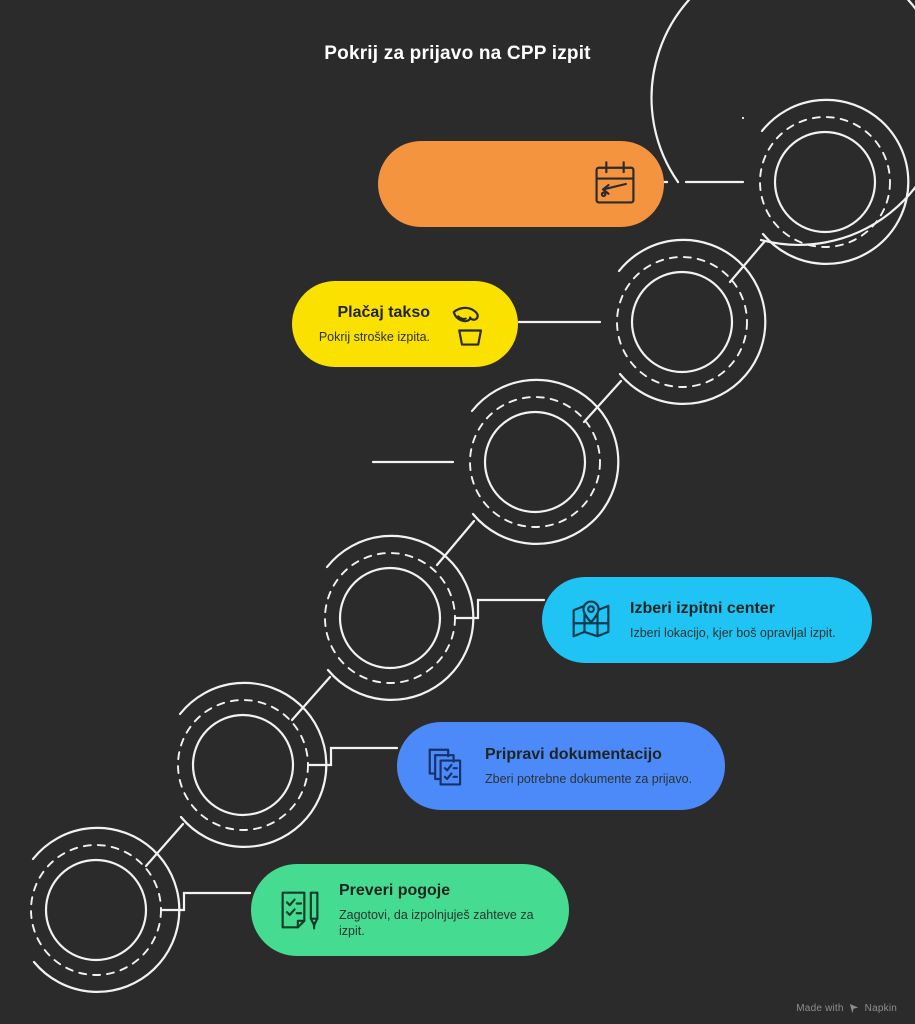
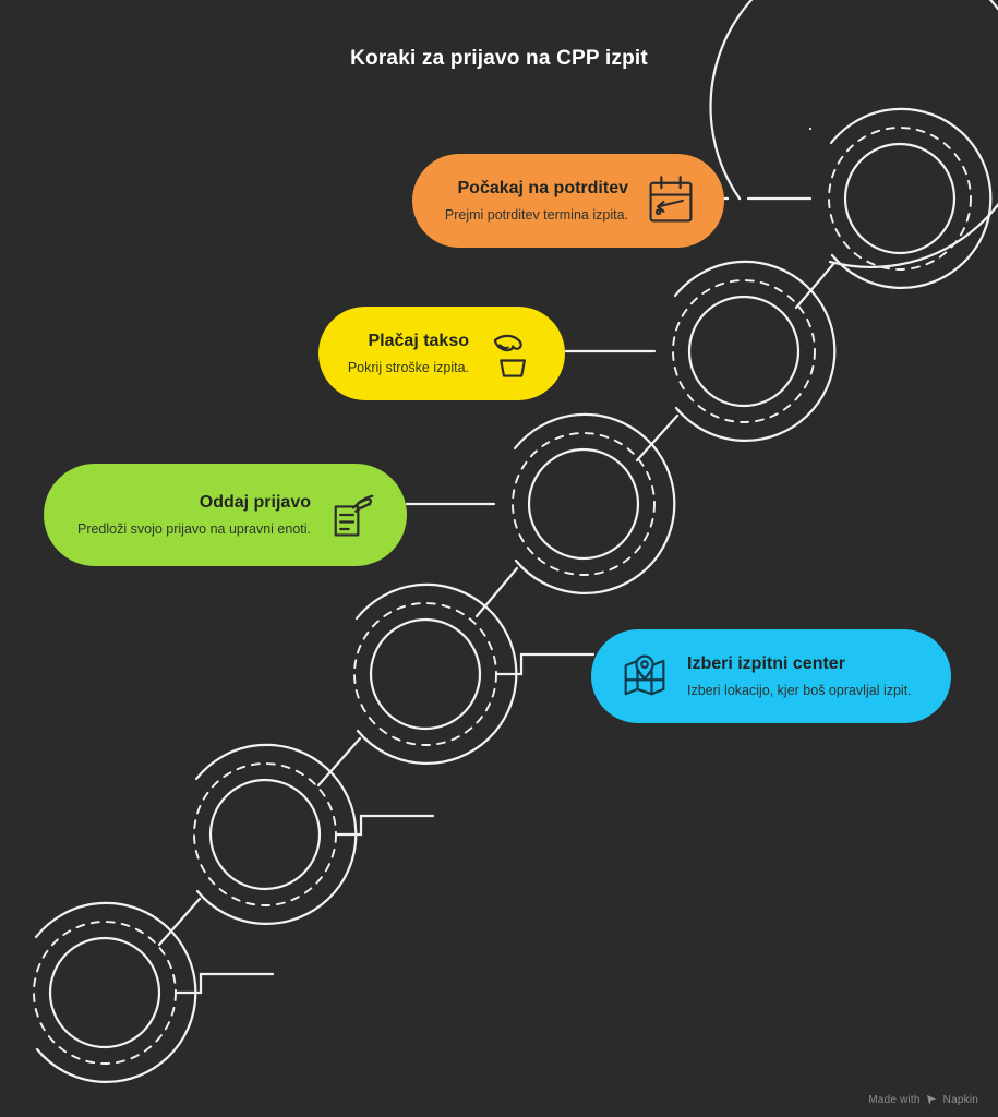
- Pokrij za prijavo na CPP izpit
+ Koraki za prijavo na CPP izpit
+ Počakaj na potrditev
+ Prejmi potrditev termina izpita.
  Plačaj takso
  Pokrij stroške izpita.
+ Oddaj prijavo
+ Predloži svojo prijavo na upravni enoti.
  Izberi izpitni center
  Izberi lokacijo, kjer boš opravljal izpit.
- Pripravi dokumentacijo
- Zberi potrebne dokumente za prijavo.
- Preveri pogoje
- Zagotovi, da izpolnjuješ zahteve za izpit.
  Made with
  Napkin
